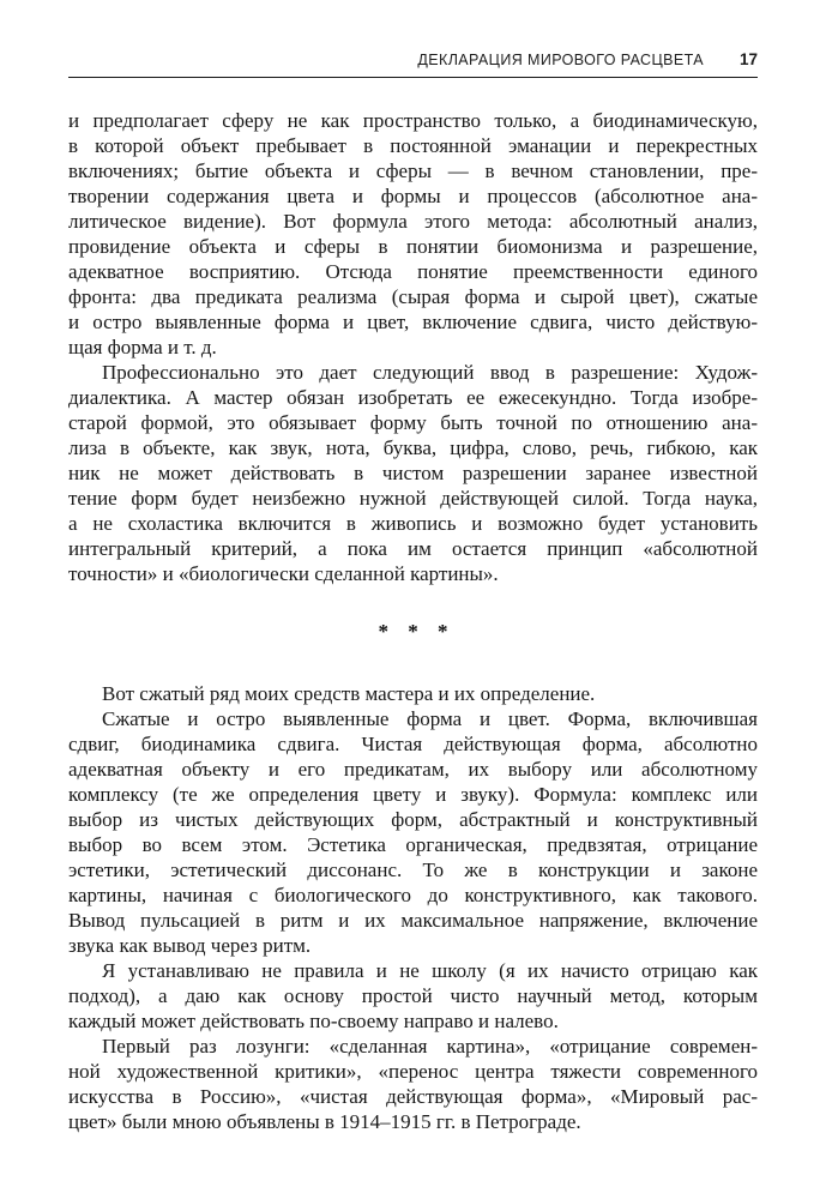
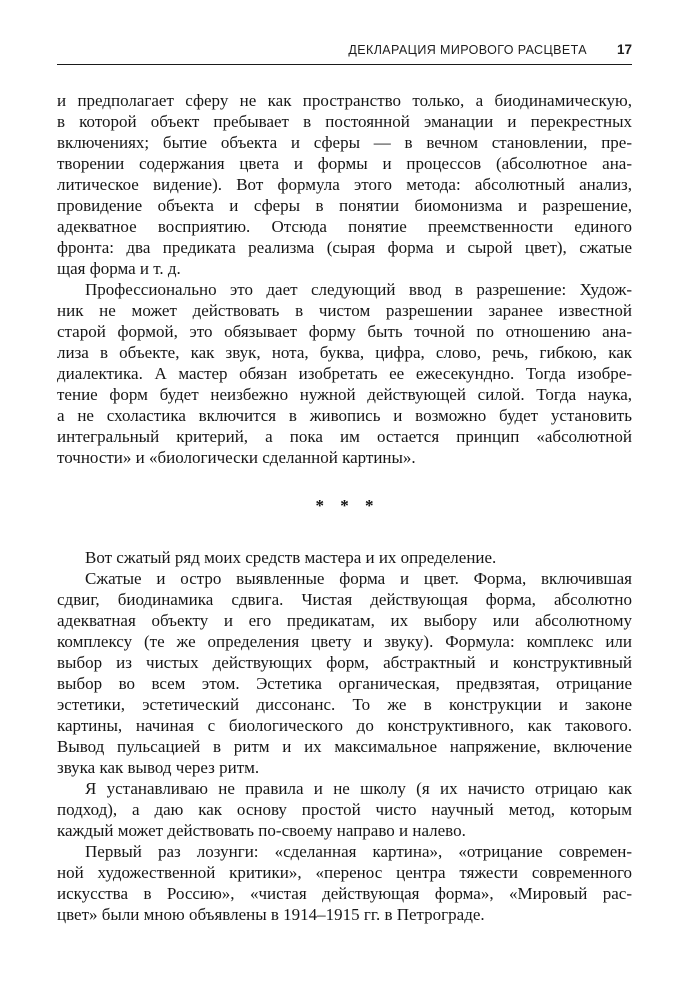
  ДЕКЛАРАЦИЯ МИРОВОГО РАСЦВЕТА
  17
  и предполагает сферу не как пространство только, а биодинамическую,
  в которой объект пребывает в постоянной эманации и перекрестных
  включениях; бытие объекта и сферы — в вечном становлении, пре-
  творении содержания цвета и формы и процессов (абсолютное ана-
  литическое видение). Вот формула этого метода: абсолютный анализ,
  провидение объекта и сферы в понятии биомонизма и разрешение,
  адекватное восприятию. Отсюда понятие преемственности единого
  фронта: два предиката реализма (сырая форма и сырой цвет), сжатые
- и остро выявленные форма и цвет, включение сдвига, чисто действую-
  щая форма и т. д.
  Профессионально это дает следующий ввод в разрешение: Худож-
- диалектика. А мастер обязан изобретать ее ежесекундно. Тогда изобре-
+ ник не может действовать в чистом разрешении заранее известной
  старой формой, это обязывает форму быть точной по отношению ана-
  лиза в объекте, как звук, нота, буква, цифра, слово, речь, гибкою, как
- ник не может действовать в чистом разрешении заранее известной
+ диалектика. А мастер обязан изобретать ее ежесекундно. Тогда изобре-
  тение форм будет неизбежно нужной действующей силой. Тогда наука,
  а не схоластика включится в живопись и возможно будет установить
  интегральный критерий, а пока им остается принцип «абсолютной
  точности» и «биологически сделанной картины».
  * * *
  Вот сжатый ряд моих средств мастера и их определение.
  Сжатые и остро выявленные форма и цвет. Форма, включившая
  сдвиг, биодинамика сдвига. Чистая действующая форма, абсолютно
  адекватная объекту и его предикатам, их выбору или абсолютному
  комплексу (те же определения цвету и звуку). Формула: комплекс или
  выбор из чистых действующих форм, абстрактный и конструктивный
  выбор во всем этом. Эстетика органическая, предвзятая, отрицание
  эстетики, эстетический диссонанс. То же в конструкции и законе
  картины, начиная с биологического до конструктивного, как такового.
  Вывод пульсацией в ритм и их максимальное напряжение, включение
  звука как вывод через ритм.
  Я устанавливаю не правила и не школу (я их начисто отрицаю как
  подход), а даю как основу простой чисто научный метод, которым
  каждый может действовать по-своему направо и налево.
  Первый раз лозунги: «сделанная картина», «отрицание современ-
  ной художественной критики», «перенос центра тяжести современного
  искусства в Россию», «чистая действующая форма», «Мировый рас-
  цвет» были мною объявлены в 1914–1915 гг. в Петрограде.
